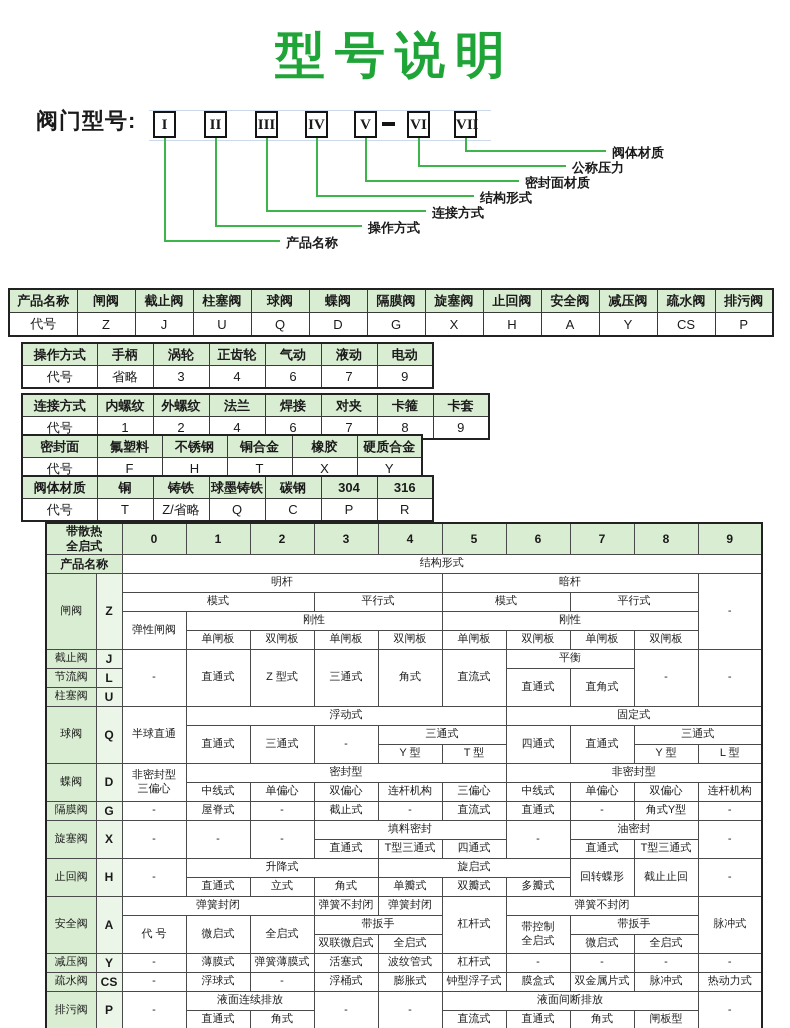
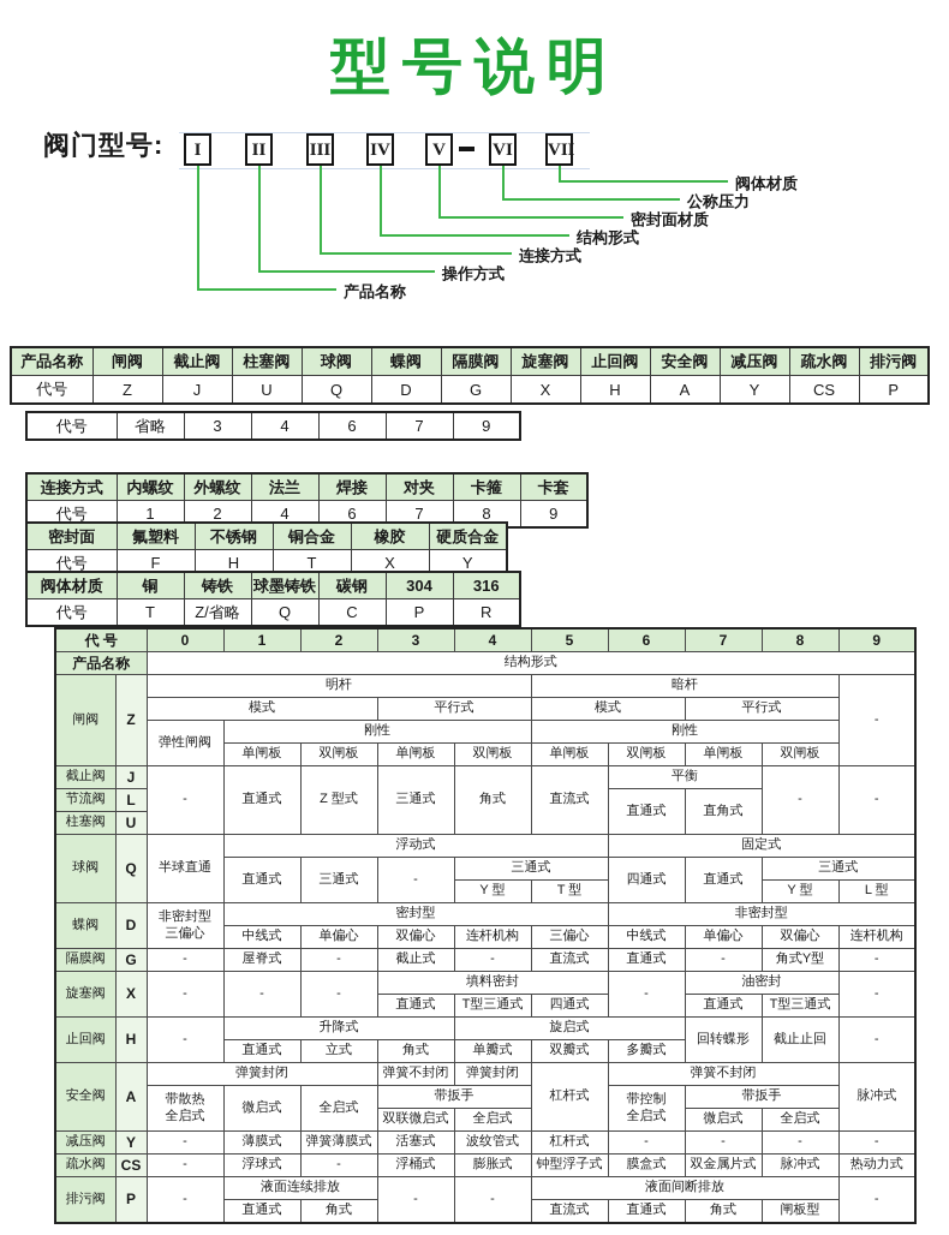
  型号说明
  阀门型号:
  I
  II
  III
  IV
  V
  VI
  VII
  产品名称
  操作方式
  连接方式
  结构形式
  密封面材质
  公称压力
  阀体材质
  产品名称	闸阀	截止阀	柱塞阀	球阀	蝶阀	隔膜阀	旋塞阀	止回阀	安全阀	减压阀	疏水阀	排污阀
  代号	Z	J	U	Q	D	G	X	H	A	Y	CS	P
- 操作方式	手柄	涡轮	正齿轮	气动	液动	电动
  代号	省略	3	4	6	7	9
  连接方式	内螺纹	外螺纹	法兰	焊接	对夹	卡箍	卡套
  代号	1	2	4	6	7	8	9
  密封面	氟塑料	不锈钢	铜合金	橡胶	硬质合金
  代号	F	H	T	X	Y
  阀体材质	铜	铸铁	球墨铸铁	碳钢	304	316
  代号	T	Z/省略	Q	C	P	R
- 带散热 全启式	0	1	2	3	4	5	6	7	8	9
+ 代 号	0	1	2	3	4	5	6	7	8	9
  产品名称	结构形式
  闸阀	Z	明杆	暗杆	-
  模式	平行式	模式	平行式
  弹性闸阀	刚性	刚性
  单闸板	双闸板	单闸板	双闸板	单闸板	双闸板	单闸板	双闸板
  截止阀	J	-	直通式	Z 型式	三通式	角式	直流式	平衡	-	-
  节流阀	L	直通式	直角式
  柱塞阀	U
  球阀	Q	半球直通	浮动式	固定式
  直通式	三通式	-	三通式	四通式	直通式	三通式
  Y 型	T 型	Y 型	L 型
  蝶阀	D	非密封型 三偏心	密封型	非密封型
  中线式	单偏心	双偏心	连杆机构	三偏心	中线式	单偏心	双偏心	连杆机构
  隔膜阀	G	-	屋脊式	-	截止式	-	直流式	直通式	-	角式Y型	-
  旋塞阀	X	-	-	-	填料密封	-	油密封	-
  直通式	T型三通式	四通式	直通式	T型三通式
  止回阀	H	-	升降式	旋启式	回转蝶形	截止止回	-
  直通式	立式	角式	单瓣式	双瓣式	多瓣式
  安全阀	A	弹簧封闭	弹簧不封闭	弹簧封闭	杠杆式	弹簧不封闭	脉冲式
- 代 号	微启式	全启式	带扳手	带控制 全启式	带扳手
+ 带散热 全启式	微启式	全启式	带扳手	带控制 全启式	带扳手
  双联微启式	全启式	微启式	全启式
  减压阀	Y	-	薄膜式	弹簧薄膜式	活塞式	波纹管式	杠杆式	-	-	-	-
  疏水阀	CS	-	浮球式	-	浮桶式	膨胀式	钟型浮子式	膜盒式	双金属片式	脉冲式	热动力式
  排污阀	P	-	液面连续排放	-	-	液面间断排放	-
  直通式	角式	直流式	直通式	角式	闸板型
